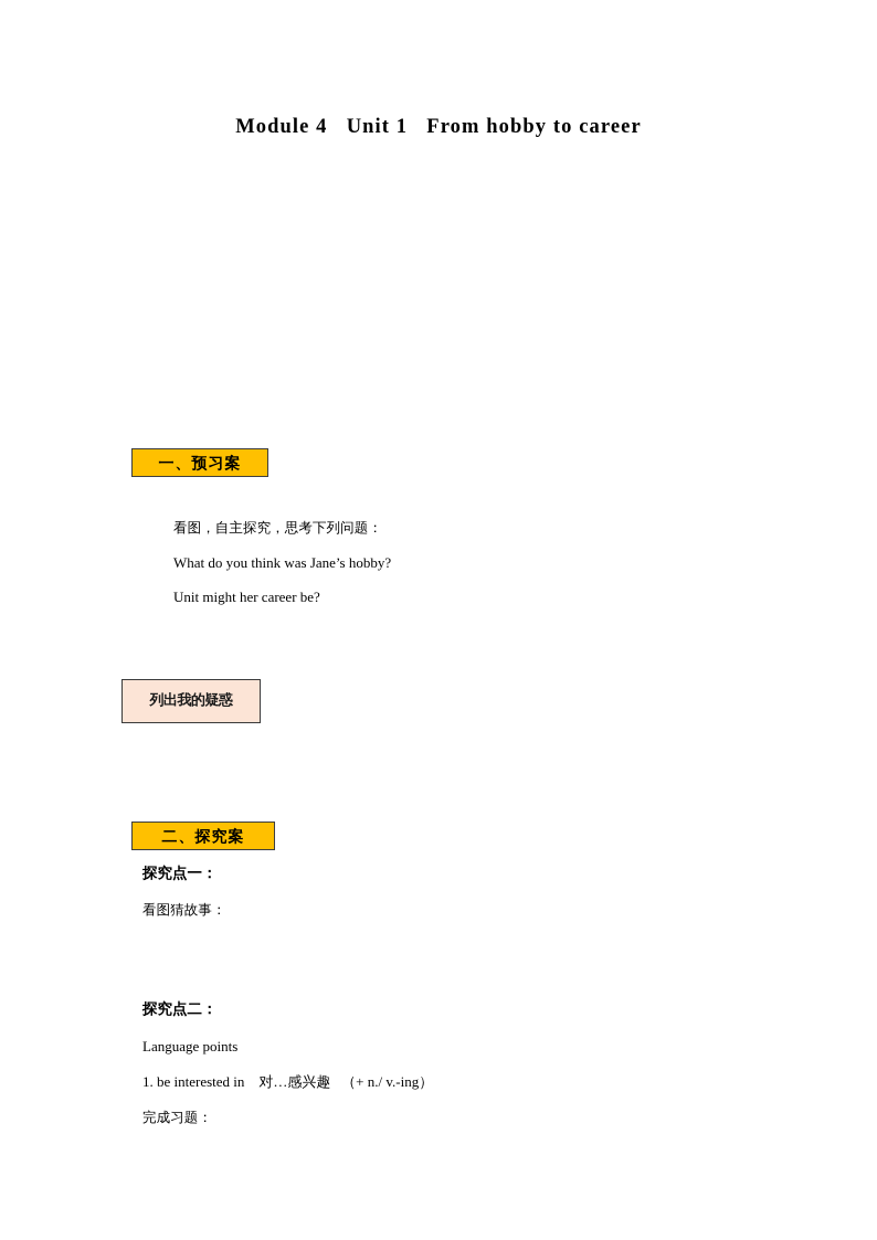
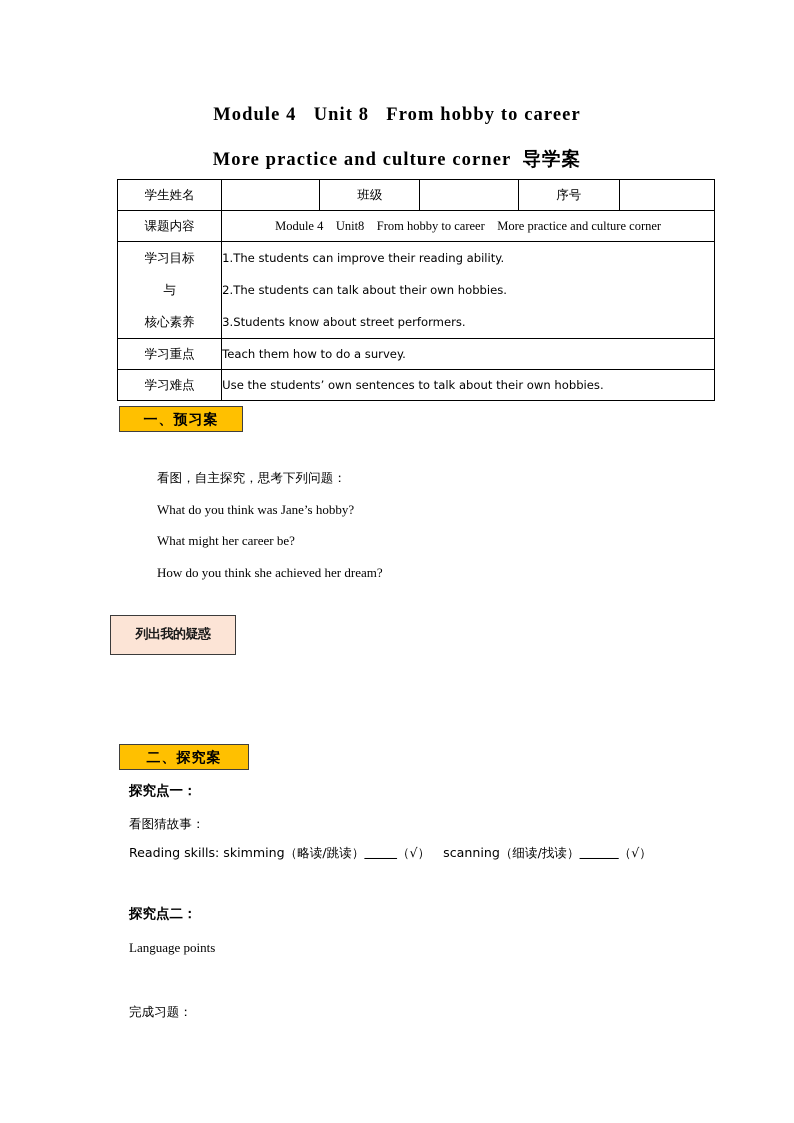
- Module 4 Unit 1 From hobby to career
+ Module 4 Unit 8 From hobby to career
+ More practice and culture corner 导学案
+ 学生姓名		班级		序号
+ 课题内容	Module 4 Unit8 From hobby to career More practice and culture corner
+ 学习目标 与 核心素养	1.The students can improve their reading ability. 2.The students can talk about their own hobbies. 3.Students know about street performers.
+ 学习重点	Teach them how to do a survey.
+ 学习难点	Use the students’ own sentences to talk about their own hobbies.
  一、预习案
  看图，自主探究，思考下列问题：
  What do you think was Jane’s hobby?
- Unit might her career be?
+ What might her career be?
+ How do you think she achieved her dream?
  列出我的疑惑
  二、探究案
  探究点一：
  看图猜故事：
+ Reading skills: skimming（略读/跳读）_____（√） scanning（细读/找读）______（√）
  探究点二：
  Language points
- 1. be interested in 对…感兴趣 （+ n./ v.-ing）
  完成习题：
